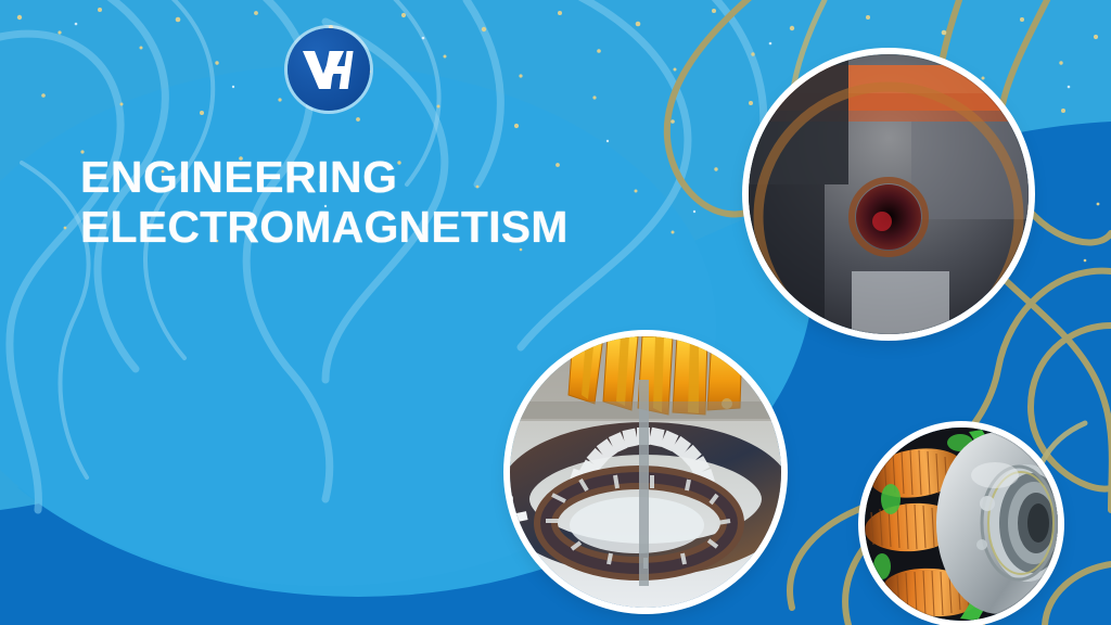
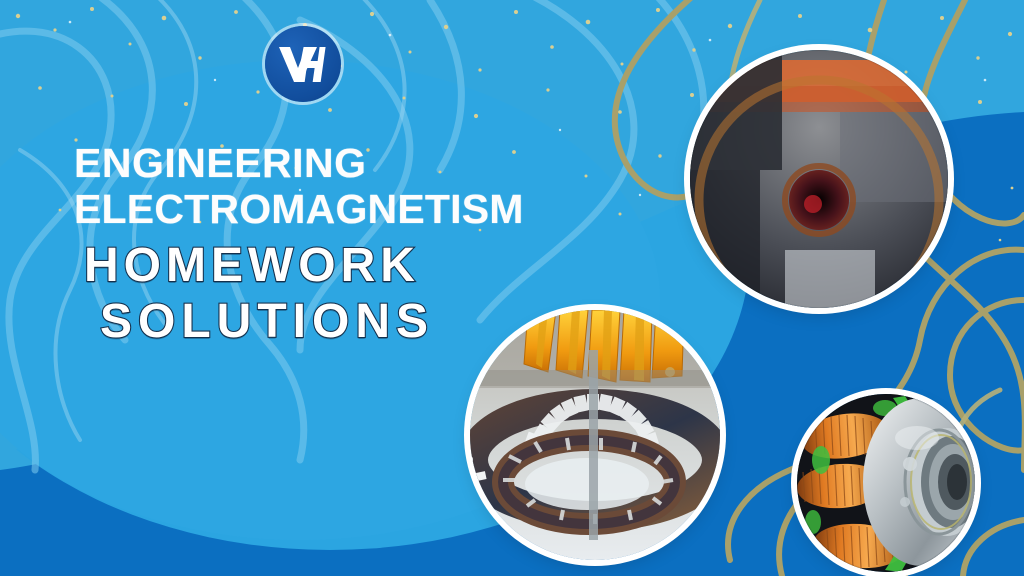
  ENGINEERING
  ELECTROMAGNETISM
+ HOMEWORK
+ SOLUTIONS
